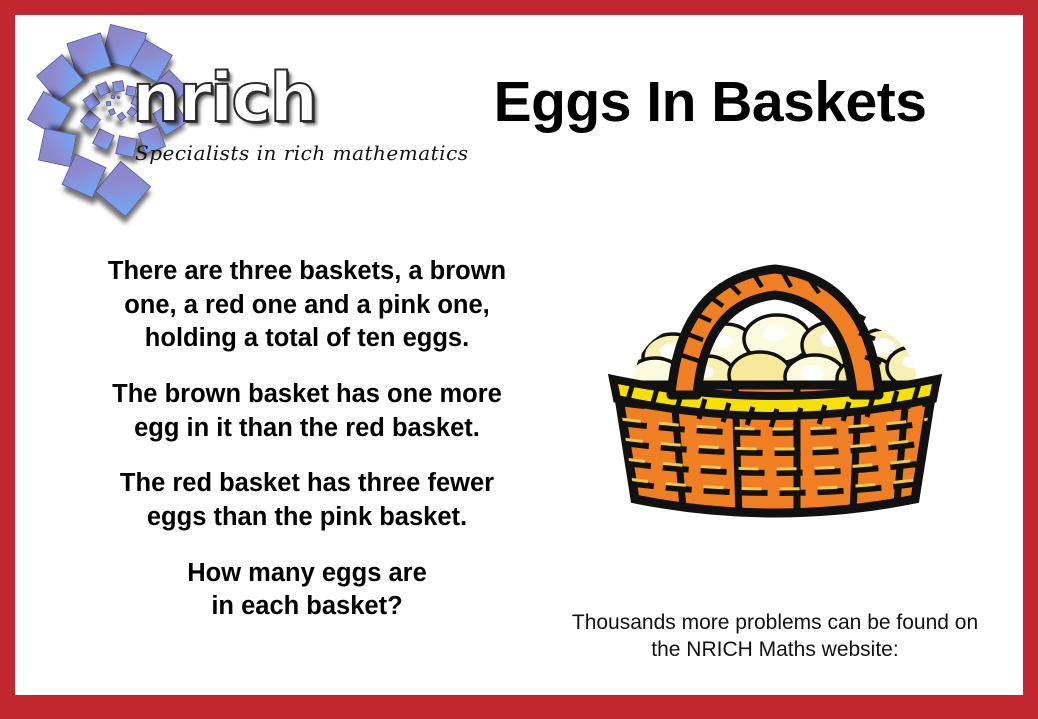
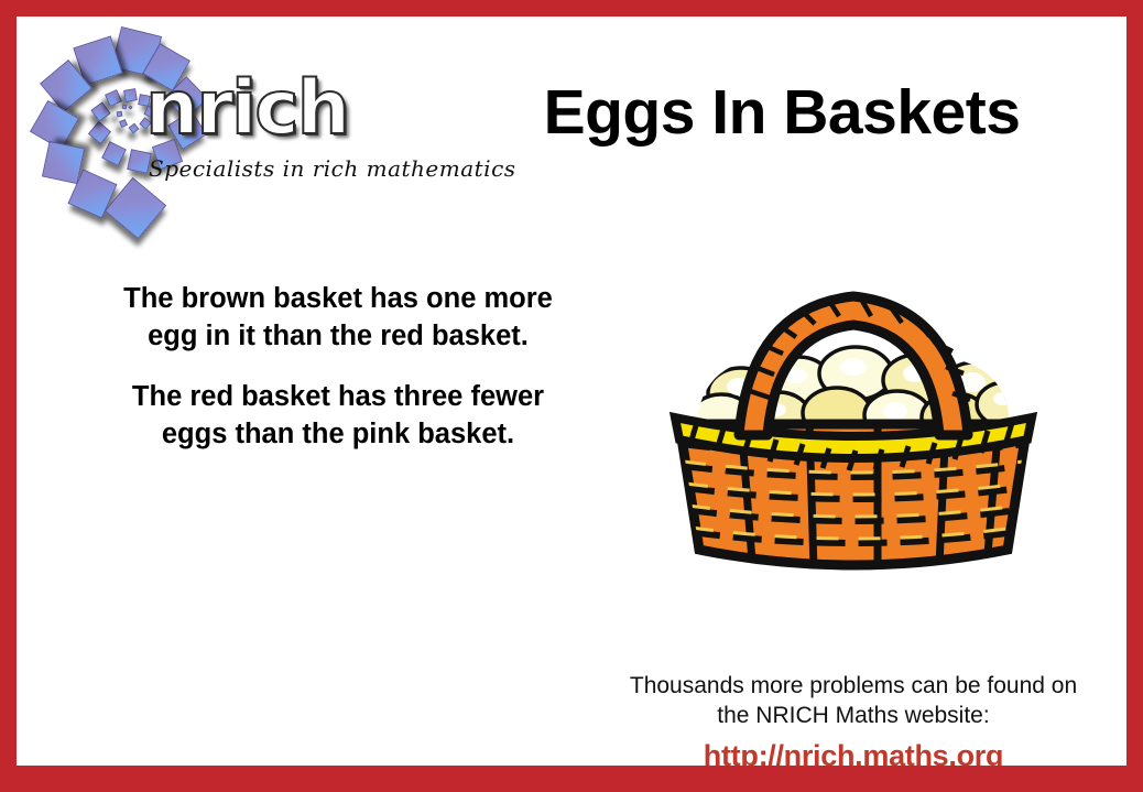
  nrich
  Specialists in rich mathematics
  Eggs In Baskets
- There are three baskets, a brown
- one, a red one and a pink one,
- holding a total of ten eggs.
  The brown basket has one more
  egg in it than the red basket.
  The red basket has three fewer
  eggs than the pink basket.
- How many eggs are
- in each basket?
  Thousands more problems can be found on
  the NRICH Maths website:
+ http://nrich.maths.org
